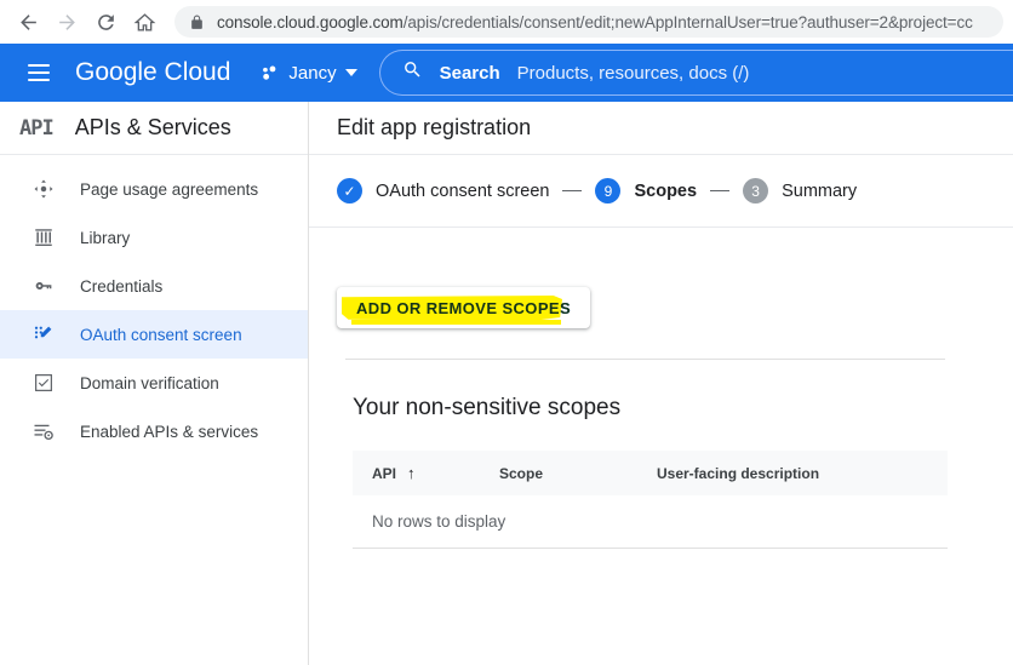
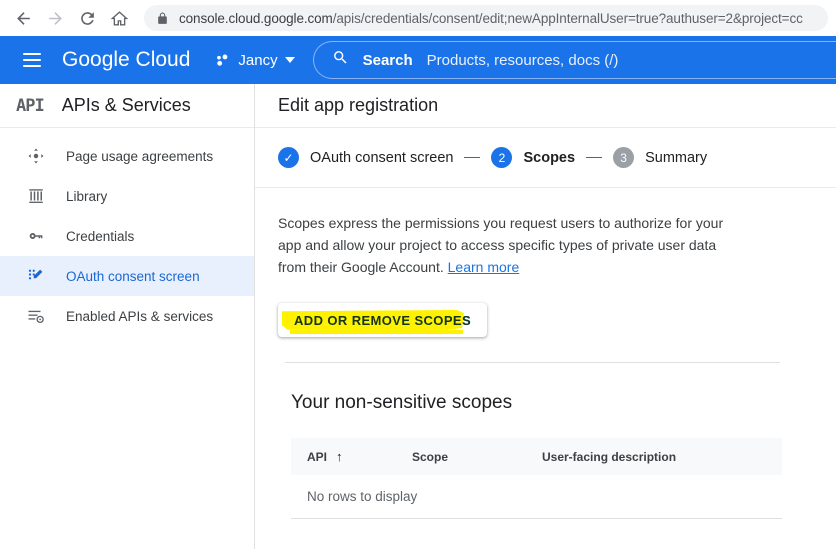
  console.cloud.google.com/apis/credentials/consent/edit;newAppInternalUser=true?authuser=2&project=cc
  Google Cloud
  Jancy
  Search
  Products, resources, docs (/)
  API
  APIs & Services
  Page usage agreements
  Library
  Credentials
  OAuth consent screen
- Domain verification
  Enabled APIs & services
  Edit app registration
  ✓
  OAuth consent screen
- 9
+ 2
  Scopes
  3
  Summary
+ Scopes express the permissions you request users to authorize for your app and allow your project to access specific types of private user data from their Google Account. Learn more
  ADD OR REMOVE SCOPES
  Your non-sensitive scopes
  API ↑	Scope	User-facing description
  No rows to display
